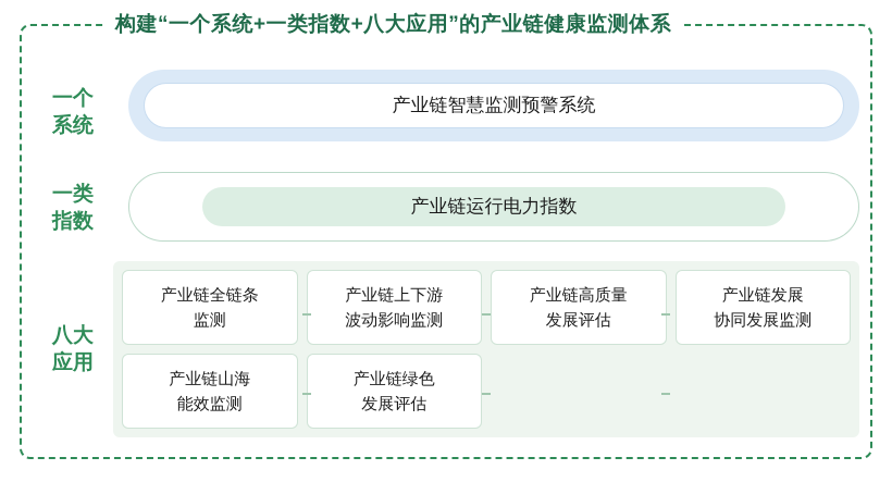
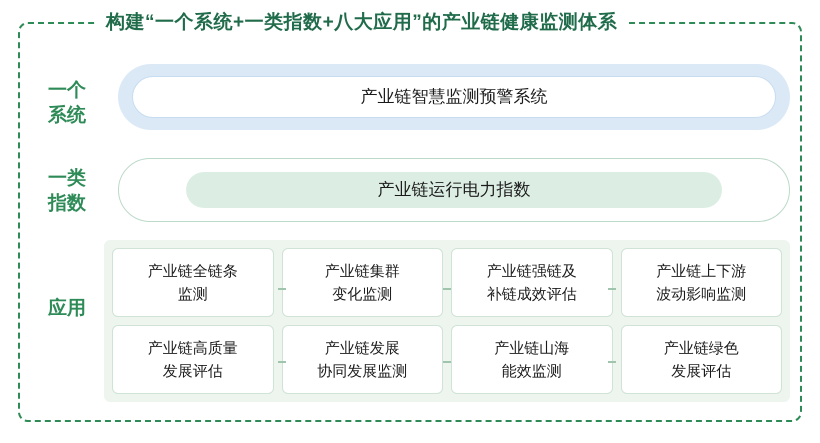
  构建“一个系统+一类指数+八大应用”的产业链健康监测体系
  一个
  系统
  一类
  指数
- 八大
  应用
  产业链智慧监测预警系统
  产业链运行电力指数
  产业链全链条
  监测
+ 产业链集群
+ 变化监测
+ 产业链强链及
+ 补链成效评估
  产业链上下游
  波动影响监测
  产业链高质量
  发展评估
  产业链发展
  协同发展监测
  产业链山海
  能效监测
  产业链绿色
  发展评估
